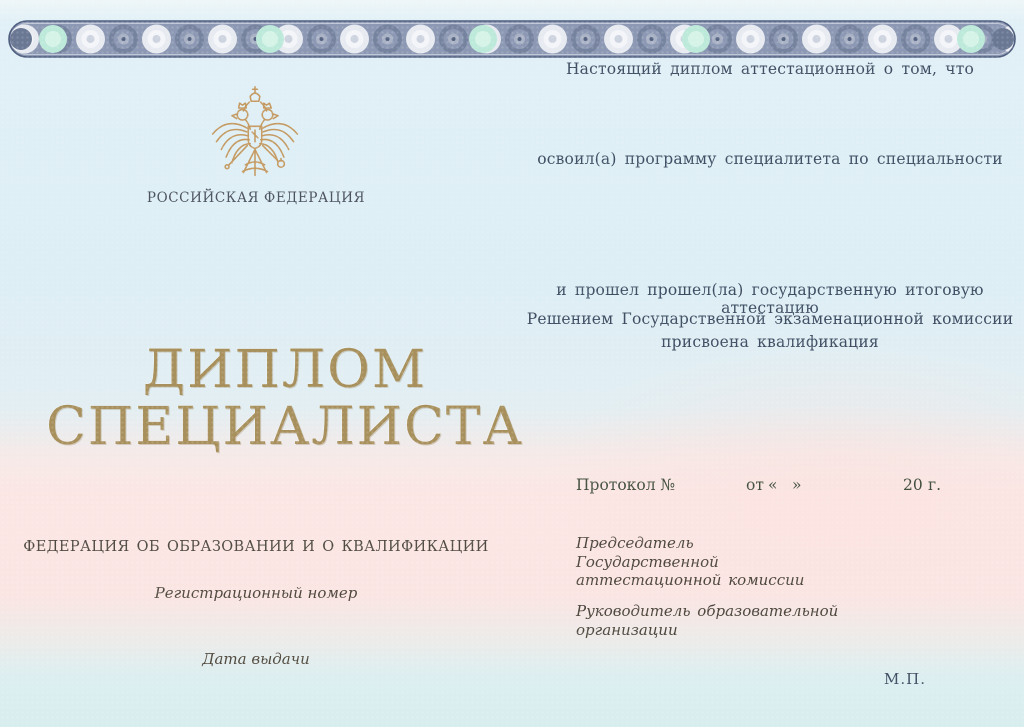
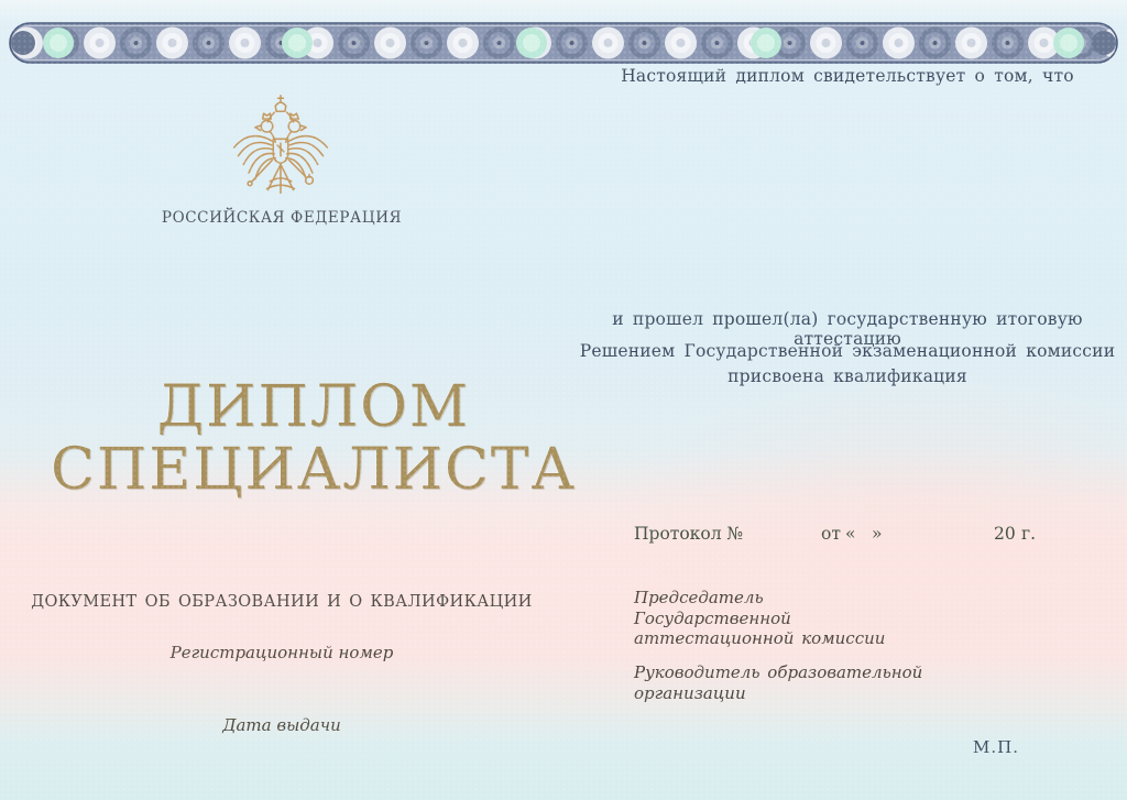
  РОССИЙСКАЯ ФЕДЕРАЦИЯ
  ДИПЛОМ
  СПЕЦИАЛИСТА
- ФЕДЕРАЦИЯ ОБ ОБРАЗОВАНИИ И О КВАЛИФИКАЦИИ
+ ДОКУМЕНТ ОБ ОБРАЗОВАНИИ И О КВАЛИФИКАЦИИ
  Регистрационный номер
  Дата выдачи
- Настоящий диплом аттестационной о том, что
+ Настоящий диплом свидетельствует о том, что
- освоил(а) программу специалитета по специальности
  и прошел прошел(ла) государственную итоговую аттестацию
  Решением Государственной экзаменационной комиссии
  присвоена квалификация
  Протокол №
  от
  «
  »
  20
  г.
  Председатель
  Государственной
  аттестационной комиссии
  Руководитель образовательной
  организации
  М.П.
